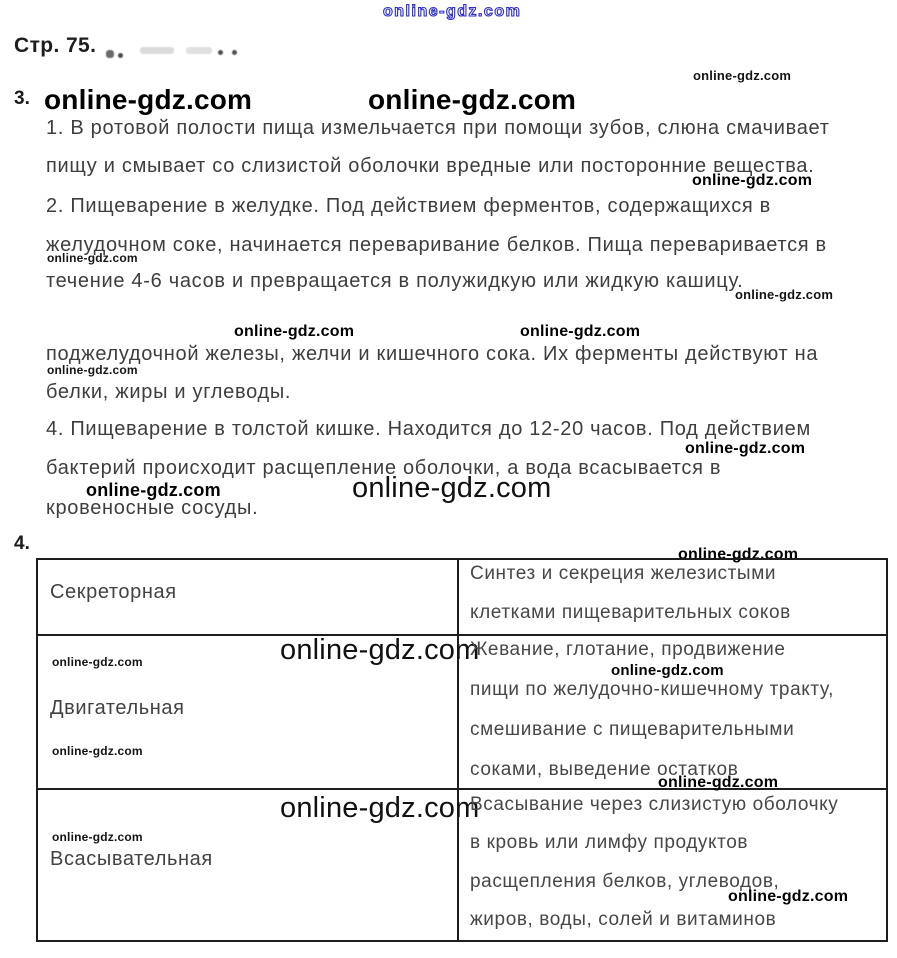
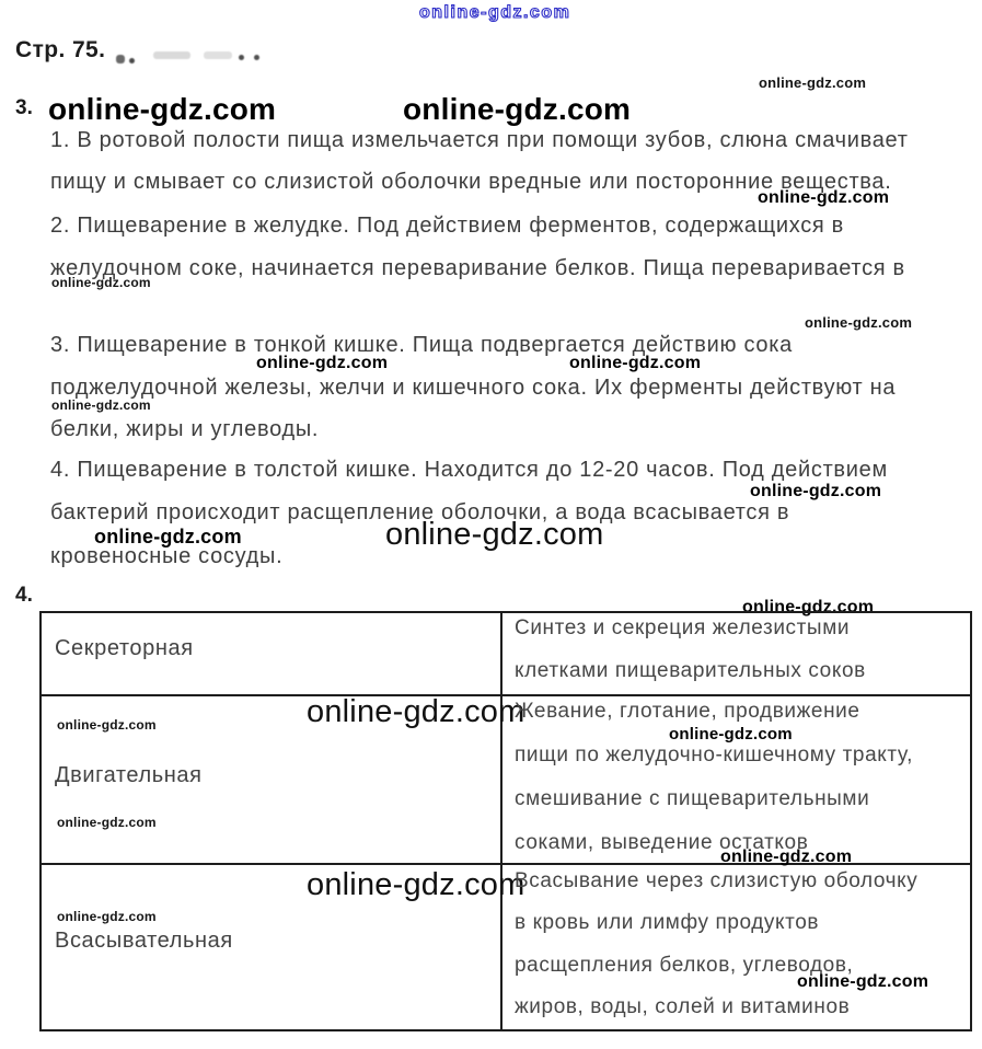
  online-gdz.com
  Стр. 75.
  online-gdz.com
  3.
  online-gdz.com
  online-gdz.com
  1. В ротовой полости пища измельчается при помощи зубов, слюна смачивает
  пищу и смывает со слизистой оболочки вредные или посторонние вещества.
  online-gdz.com
  2. Пищеварение в желудке. Под действием ферментов, содержащихся в
  желудочном соке, начинается переваривание белков. Пища переваривается в
  online-gdz.com
- течение 4-6 часов и превращается в полужидкую или жидкую кашицу.
  online-gdz.com
+ 3. Пищеварение в тонкой кишке. Пища подвергается действию сока
  online-gdz.com
  online-gdz.com
  поджелудочной железы, желчи и кишечного сока. Их ферменты действуют на
  online-gdz.com
  белки, жиры и углеводы.
  4. Пищеварение в толстой кишке. Находится до 12-20 часов. Под действием
  online-gdz.com
  бактерий происходит расщепление оболочки, а вода всасывается в
  online-gdz.com
  online-gdz.com
  кровеносные сосуды.
  4.
  online-gdz.com
  Секреторная
  Синтез и секреция железистыми
  клетками пищеварительных соков
  online-gdz.com
  online-gdz.com
  Двигательная
  online-gdz.com
  Жевание, глотание, продвижение
  online-gdz.com
  пищи по желудочно-кишечному тракту,
  смешивание с пищеварительными
  соками, выведение остатков
  online-gdz.com
  online-gdz.com
  online-gdz.com
  Всасывательная
  Всасывание через слизистую оболочку
  в кровь или лимфу продуктов
  расщепления белков, углеводов,
  online-gdz.com
  жиров, воды, солей и витаминов
